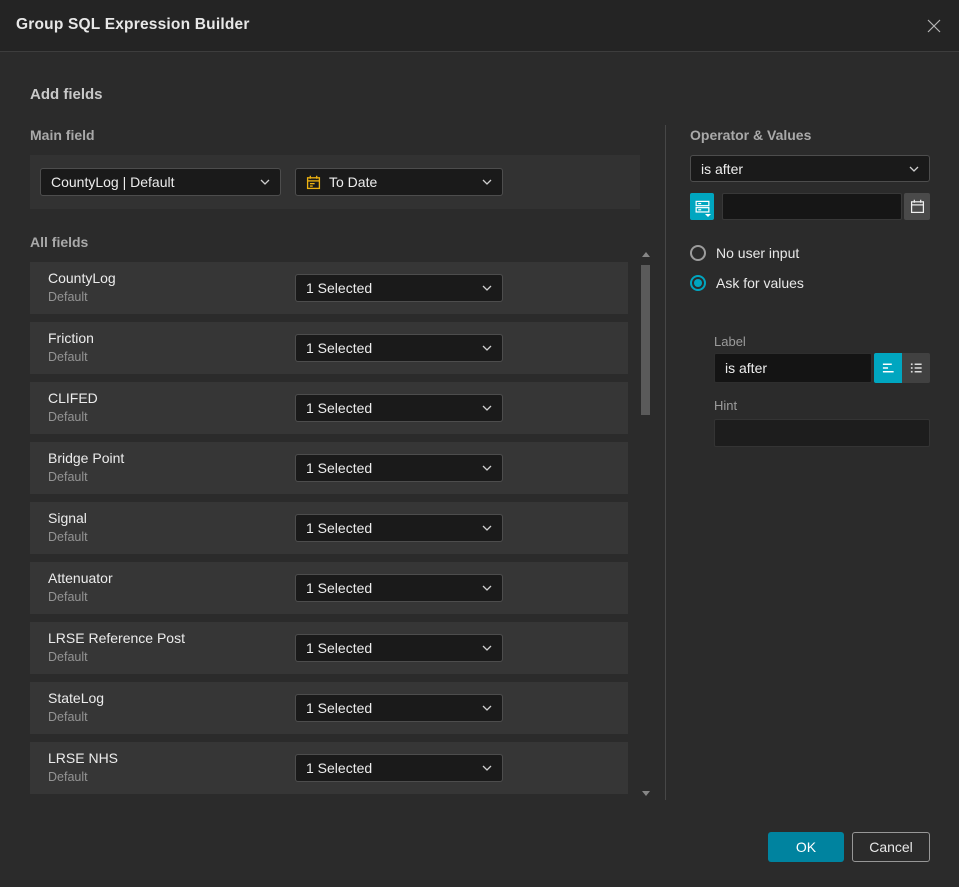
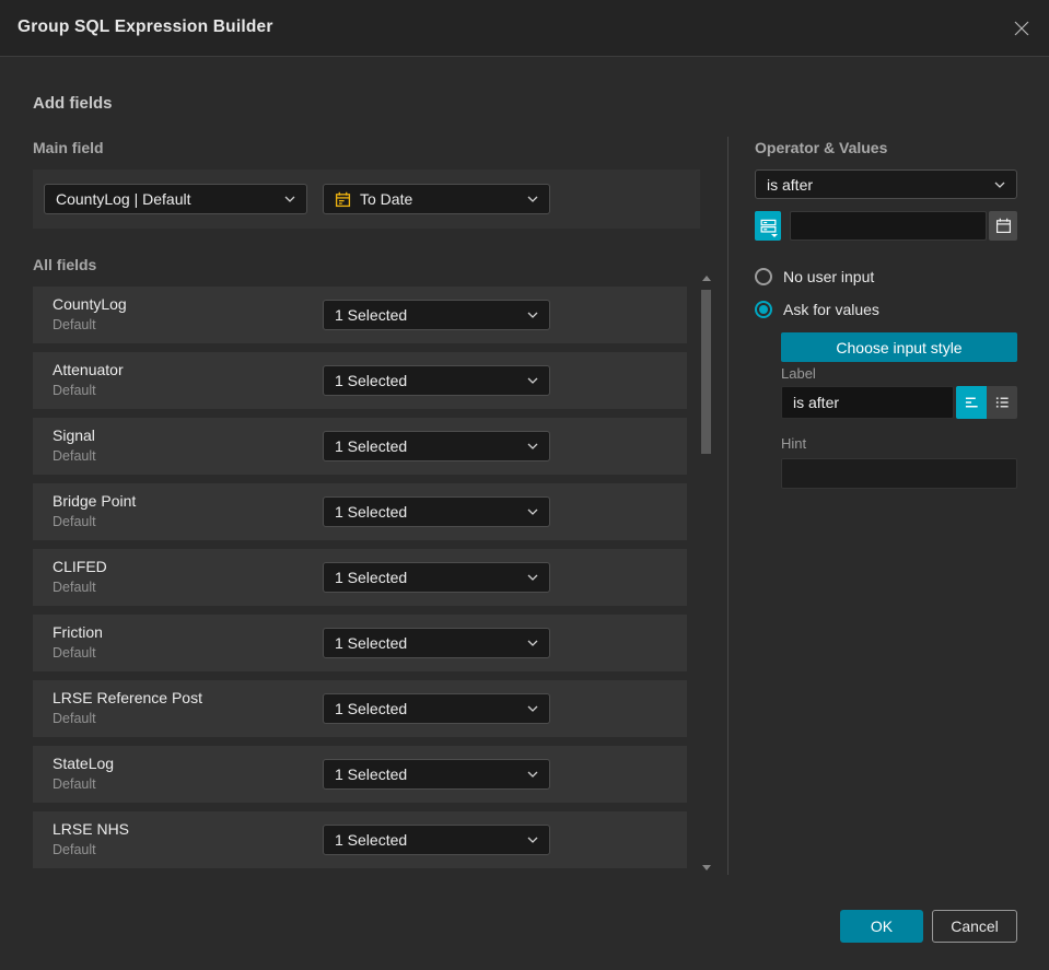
  Group SQL Expression Builder
  Add fields
  Main field
  CountyLog | Default
  To Date
  All fields
  CountyLog
  Default
  1 Selected
- Friction
+ Attenuator
  Default
  1 Selected
- CLIFED
+ Signal
  Default
  1 Selected
  Bridge Point
  Default
  1 Selected
- Signal
+ CLIFED
  Default
  1 Selected
- Attenuator
+ Friction
  Default
  1 Selected
  LRSE Reference Post
  Default
  1 Selected
  StateLog
  Default
  1 Selected
  LRSE NHS
  Default
  1 Selected
  Operator & Values
  is after
  No user input
  Ask for values
+ Choose input style
  Label
  is after
  Hint
  OK
  Cancel
